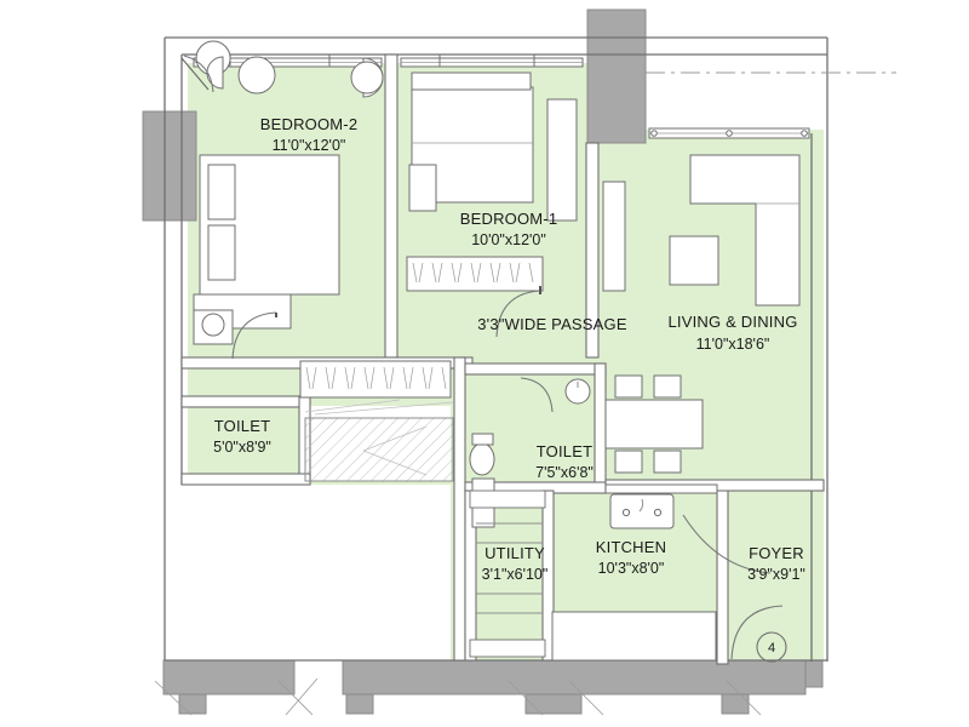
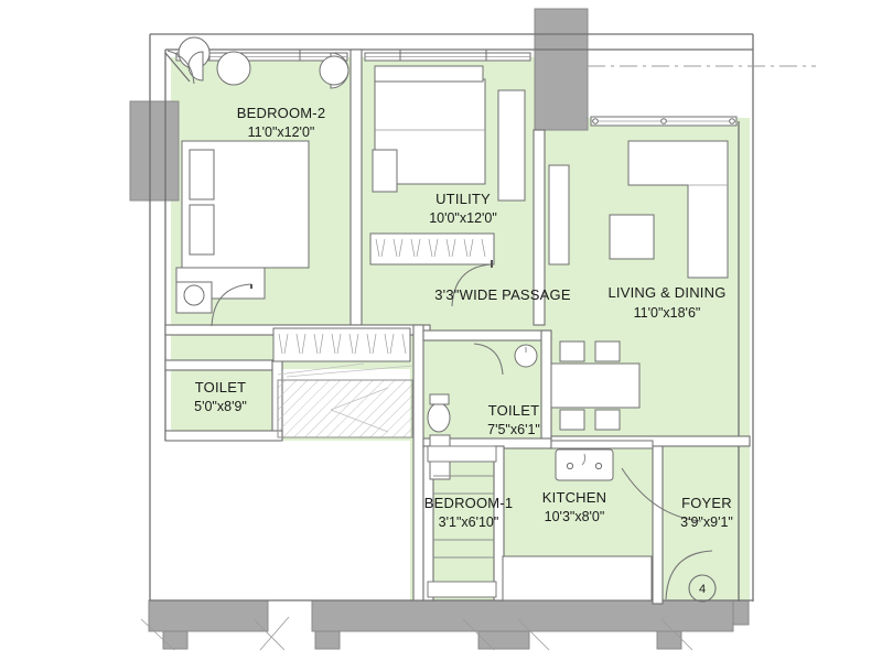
  BEDROOM-2
  11'0"x12'0"
- BEDROOM-1
+ UTILITY
  10'0"x12'0"
  3'3"WIDE PASSAGE
  LIVING & DINING
  11'0"x18'6"
  TOILET
  5'0"x8'9"
  TOILET
- 7'5"x6'8"
+ 7'5"x6'1"
- UTILITY
+ BEDROOM-1
  3'1"x6'10"
  KITCHEN
  10'3"x8'0"
  FOYER
  3'9"x9'1"
  4
